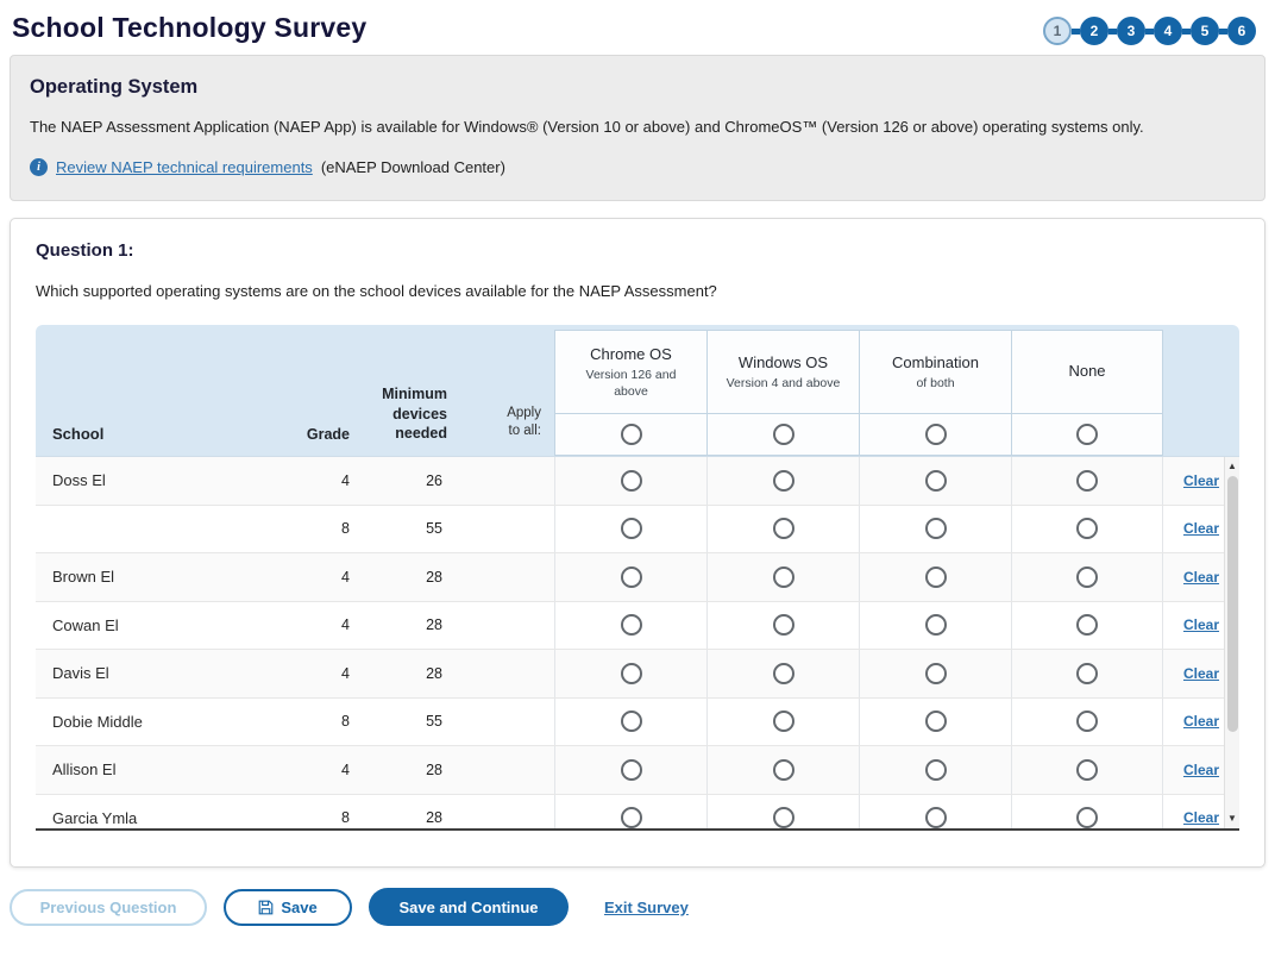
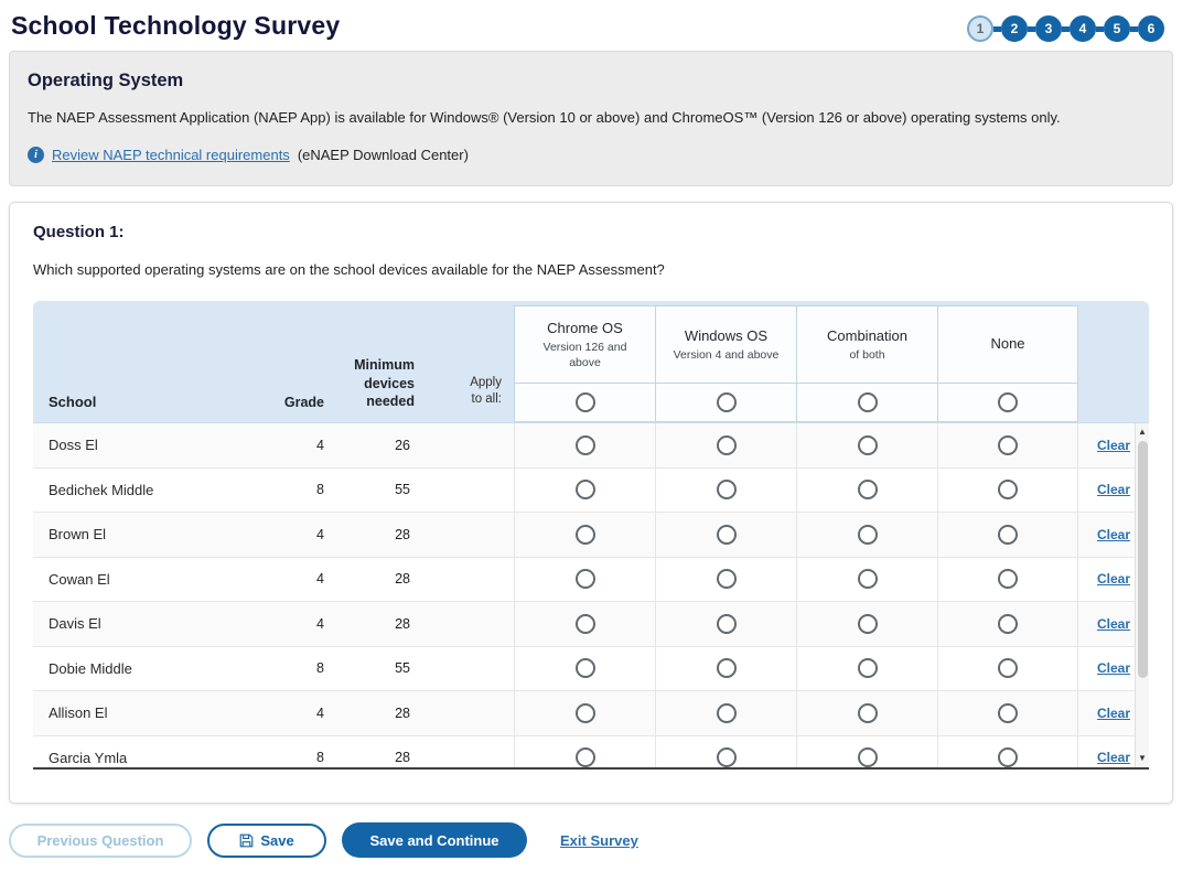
  School Technology Survey
  1
  2
  3
  4
  5
  6
  Operating System
  The NAEP Assessment Application (NAEP App) is available for Windows® (Version 10 or above) and ChromeOS™ (Version 126 or above) operating systems only.
  i
  Review NAEP technical requirements
  (eNAEP Download Center)
  Question 1:
  Which supported operating systems are on the school devices available for the NAEP Assessment?
  School
  Grade
  Minimum devices needed
  Apply to all:
  Chrome OS
  Version 126 and above
  Windows OS
  Version 4 and above
  Combination
  of both
  None
  Doss El
  4
  26
  Clear
+ Bedichek Middle
  8
  55
  Clear
  Brown El
  4
  28
  Clear
  Cowan El
  4
  28
  Clear
  Davis El
  4
  28
  Clear
  Dobie Middle
  8
  55
  Clear
  Allison El
  4
  28
  Clear
  Garcia Ymla
  8
  28
  Clear
  ▲
  ▼
  Previous Question
  Save
  Save and Continue
  Exit Survey
